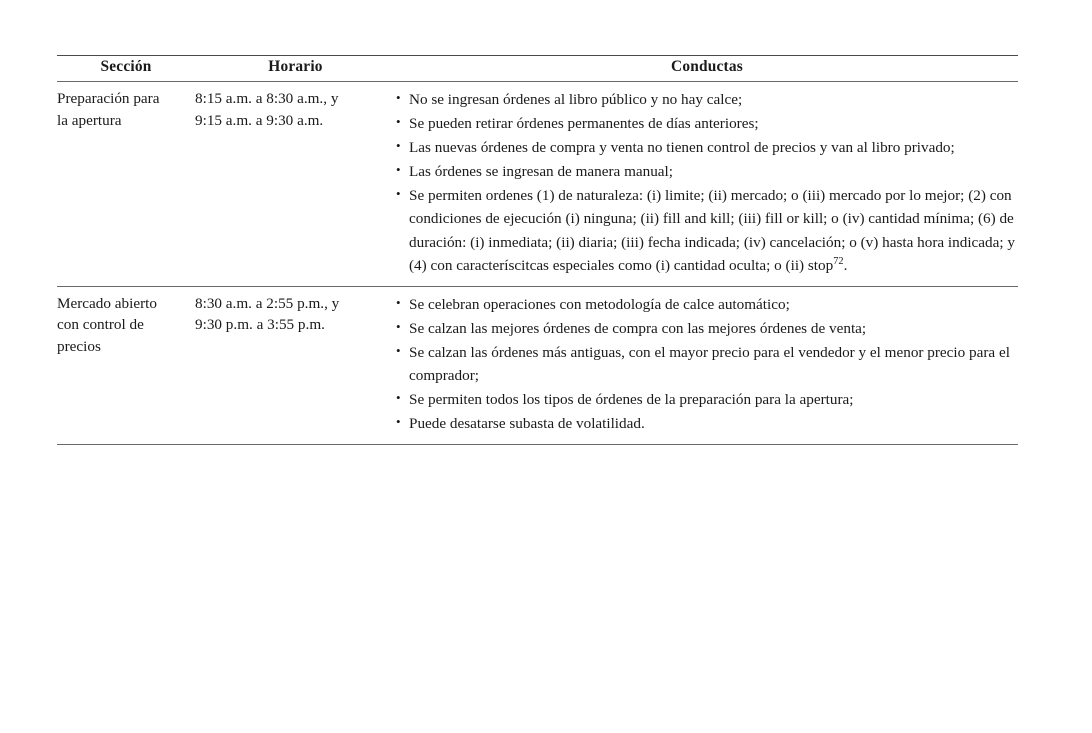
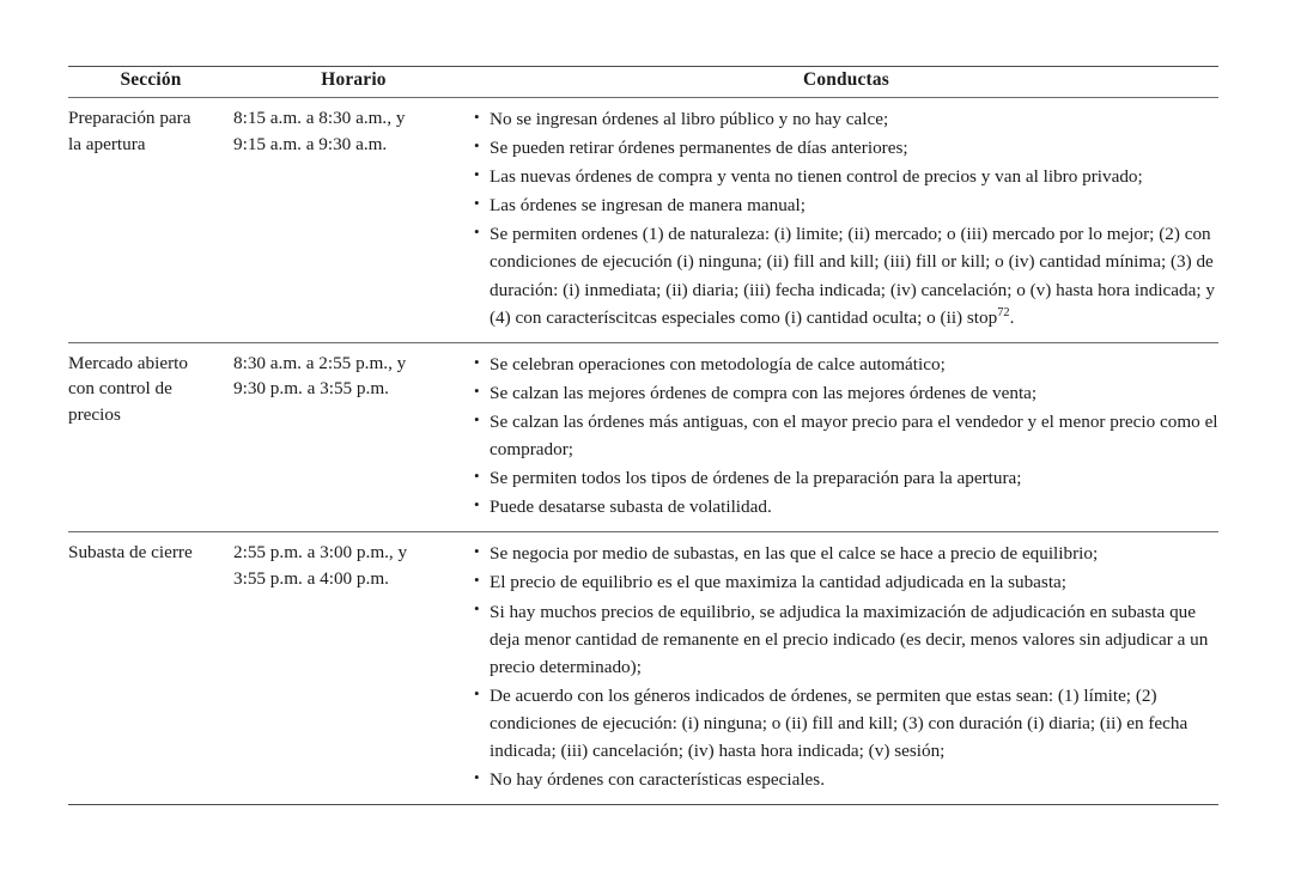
  Sección	Horario	Conductas
- Preparación para la apertura	8:15 a.m. a 8:30 a.m., y 9:15 a.m. a 9:30 a.m.	No se ingresan órdenes al libro público y no hay calce; Se pueden retirar órdenes permanentes de días anteriores; Las nuevas órdenes de compra y venta no tienen control de precios y van al libro privado; Las órdenes se ingresan de manera manual; Se permiten ordenes (1) de naturaleza: (i) limite; (ii) mercado; o (iii) mercado por lo mejor; (2) con condiciones de ejecución (i) ninguna; (ii) fill and kill; (iii) fill or kill; o (iv) cantidad mínima; (6) de duración: (i) inmediata; (ii) diaria; (iii) fecha indicada; (iv) cancelación; o (v) hasta hora indicada; y (4) con caracteríscitcas especiales como (i) cantidad oculta; o (ii) stop72.
+ Preparación para la apertura	8:15 a.m. a 8:30 a.m., y 9:15 a.m. a 9:30 a.m.	No se ingresan órdenes al libro público y no hay calce; Se pueden retirar órdenes permanentes de días anteriores; Las nuevas órdenes de compra y venta no tienen control de precios y van al libro privado; Las órdenes se ingresan de manera manual; Se permiten ordenes (1) de naturaleza: (i) limite; (ii) mercado; o (iii) mercado por lo mejor; (2) con condiciones de ejecución (i) ninguna; (ii) fill and kill; (iii) fill or kill; o (iv) cantidad mínima; (3) de duración: (i) inmediata; (ii) diaria; (iii) fecha indicada; (iv) cancelación; o (v) hasta hora indicada; y (4) con caracteríscitcas especiales como (i) cantidad oculta; o (ii) stop72.
- Mercado abierto con control de precios	8:30 a.m. a 2:55 p.m., y 9:30 p.m. a 3:55 p.m.	Se celebran operaciones con metodología de calce automático; Se calzan las mejores órdenes de compra con las mejores órdenes de venta; Se calzan las órdenes más antiguas, con el mayor precio para el vendedor y el menor precio para el comprador; Se permiten todos los tipos de órdenes de la preparación para la apertura; Puede desatarse subasta de volatilidad.
+ Mercado abierto con control de precios	8:30 a.m. a 2:55 p.m., y 9:30 p.m. a 3:55 p.m.	Se celebran operaciones con metodología de calce automático; Se calzan las mejores órdenes de compra con las mejores órdenes de venta; Se calzan las órdenes más antiguas, con el mayor precio para el vendedor y el menor precio como el comprador; Se permiten todos los tipos de órdenes de la preparación para la apertura; Puede desatarse subasta de volatilidad.
+ Subasta de cierre	2:55 p.m. a 3:00 p.m., y 3:55 p.m. a 4:00 p.m.	Se negocia por medio de subastas, en las que el calce se hace a precio de equilibrio; El precio de equilibrio es el que maximiza la cantidad adjudicada en la subasta; Si hay muchos precios de equilibrio, se adjudica la maximización de adjudicación en subasta que deja menor cantidad de remanente en el precio indicado (es decir, menos valores sin adjudicar a un precio determinado); De acuerdo con los géneros indicados de órdenes, se permiten que estas sean: (1) límite; (2) condiciones de ejecución: (i) ninguna; o (ii) fill and kill; (3) con duración (i) diaria; (ii) en fecha indicada; (iii) cancelación; (iv) hasta hora indicada; (v) sesión; No hay órdenes con características especiales.
